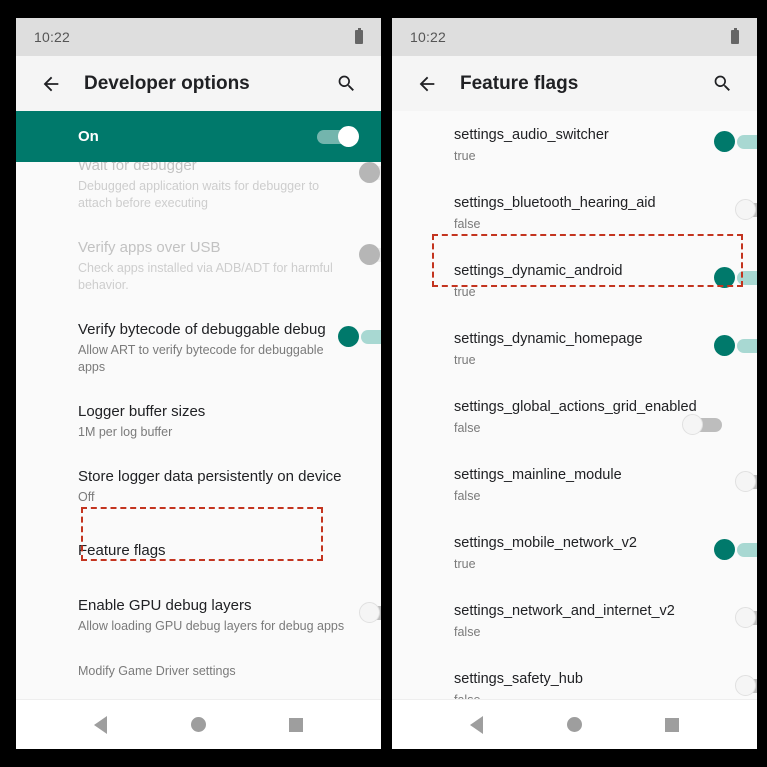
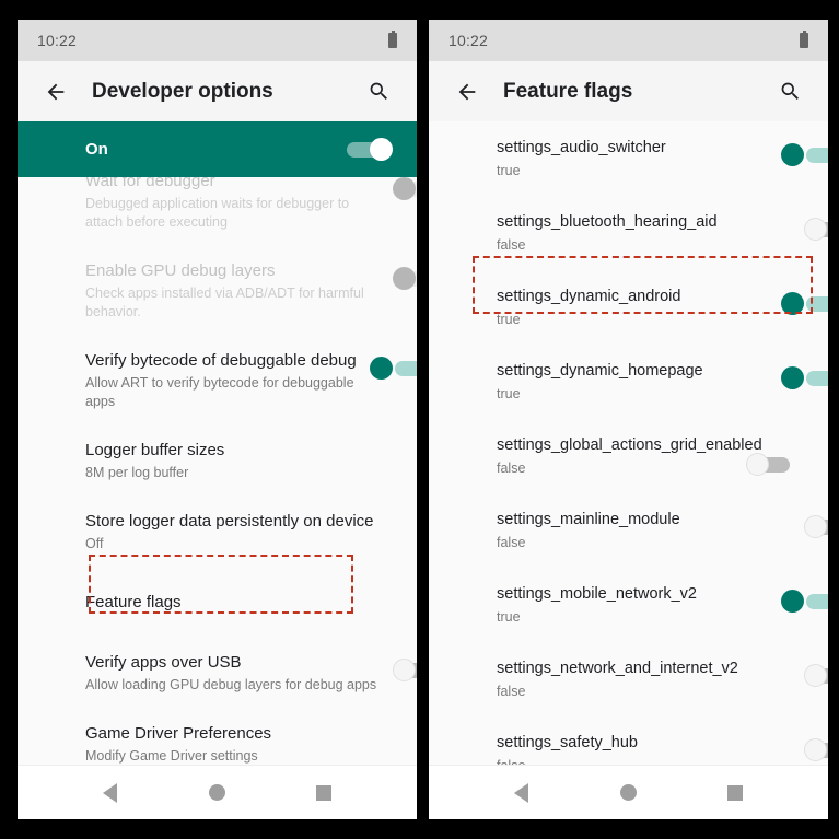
  10:22
  Developer options
  On
  Wait for debugger
  Debugged application waits for debugger to attach before executing
- Verify apps over USB
+ Enable GPU debug layers
  Check apps installed via ADB/ADT for harmful behavior.
  Verify bytecode of debuggable debug
  Allow ART to verify bytecode for debuggable apps
  Logger buffer sizes
- 1M per log buffer
+ 8M per log buffer
  Store logger data persistently on device
  Off
  Feature flags
- Enable GPU debug layers
+ Verify apps over USB
  Allow loading GPU debug layers for debug apps
+ Game Driver Preferences
  Modify Game Driver settings
  10:22
  Feature flags
  settings_audio_switcher
  true
  settings_bluetooth_hearing_aid
  false
  settings_dynamic_android
  true
  settings_dynamic_homepage
  true
  settings_global_actions_grid_enabled
  false
  settings_mainline_module
  false
  settings_mobile_network_v2
  true
  settings_network_and_internet_v2
  false
  settings_safety_hub
